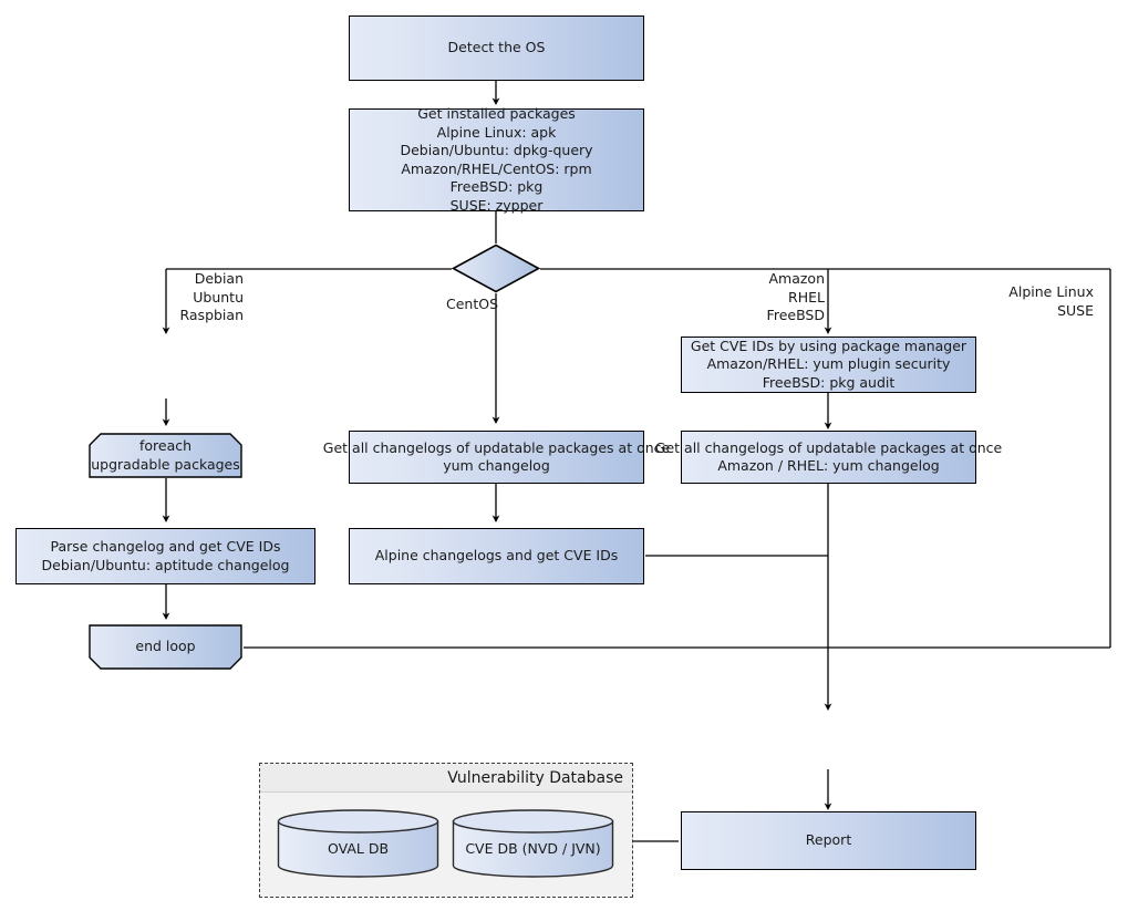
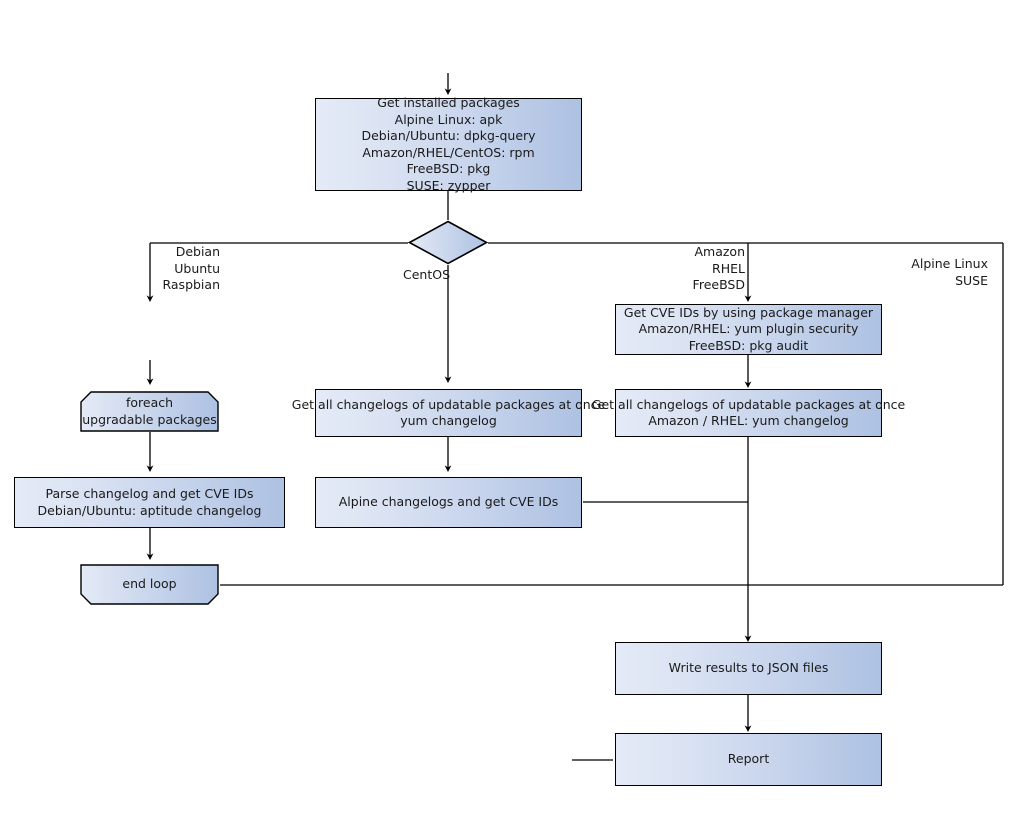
- Detect the OS
  Get installed packages
  Alpine Linux: apk
  Debian/Ubuntu: dpkg-query
  Amazon/RHEL/CentOS: rpm
  FreeBSD: pkg
  SUSE: zypper
  Debian
  Ubuntu
  Raspbian
  CentOS
  Amazon
  RHEL
  FreeBSD
  Alpine Linux
  SUSE
  foreach
  upgradable packages
  Parse changelog and get CVE IDs
  Debian/Ubuntu: aptitude changelog
  end loop
  Get all changelogs of updatable packages at once
  yum changelog
  Alpine changelogs and get CVE IDs
  Get CVE IDs by using package manager
  Amazon/RHEL: yum plugin security
  FreeBSD: pkg audit
  Get all changelogs of updatable packages at once
  Amazon / RHEL: yum changelog
+ Write results to JSON files
  Report
- Vulnerability Database
- OVAL DB
- CVE DB (NVD / JVN)
